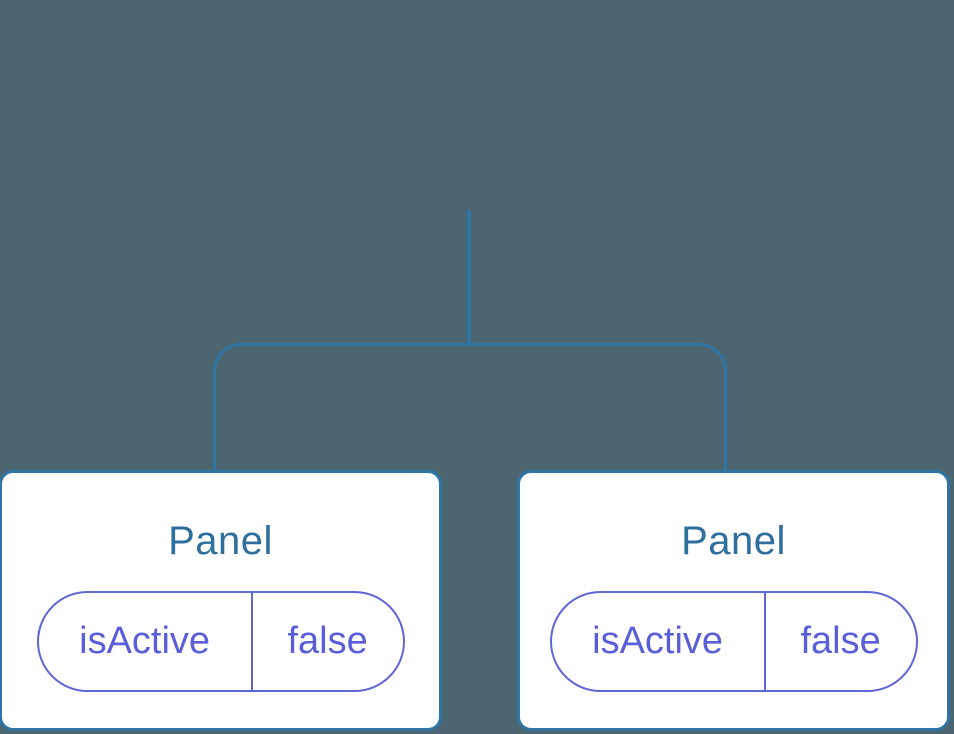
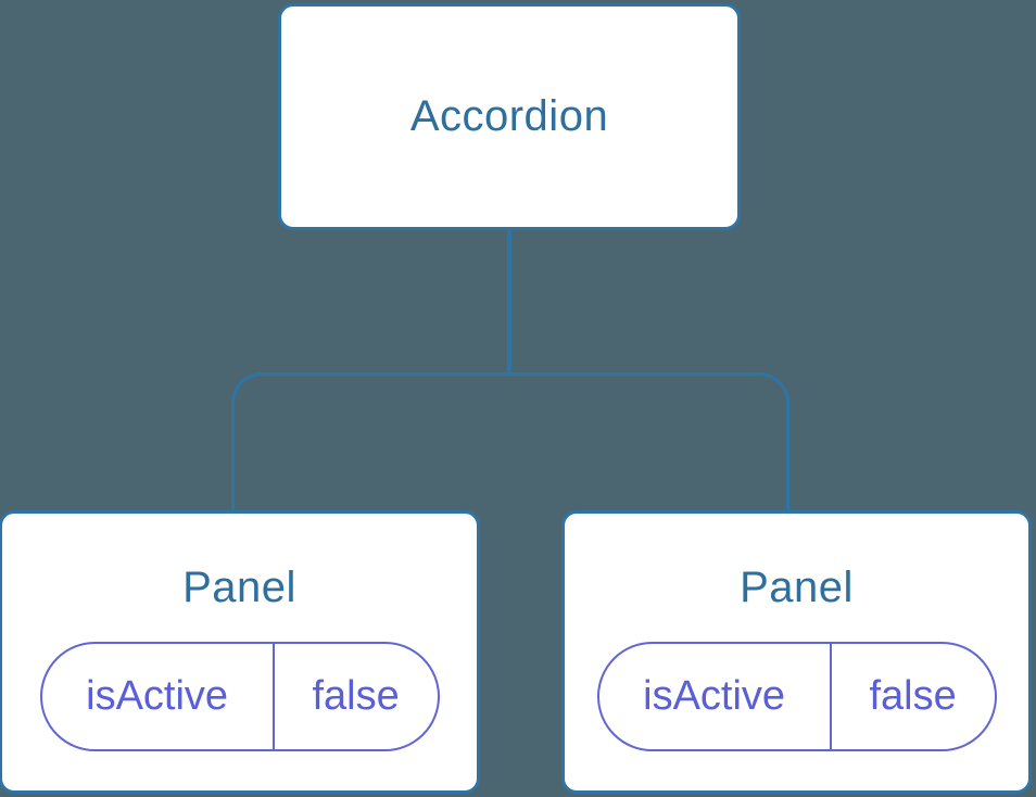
+ Accordion
  Panel
  isActive
  false
  Panel
  isActive
  false
